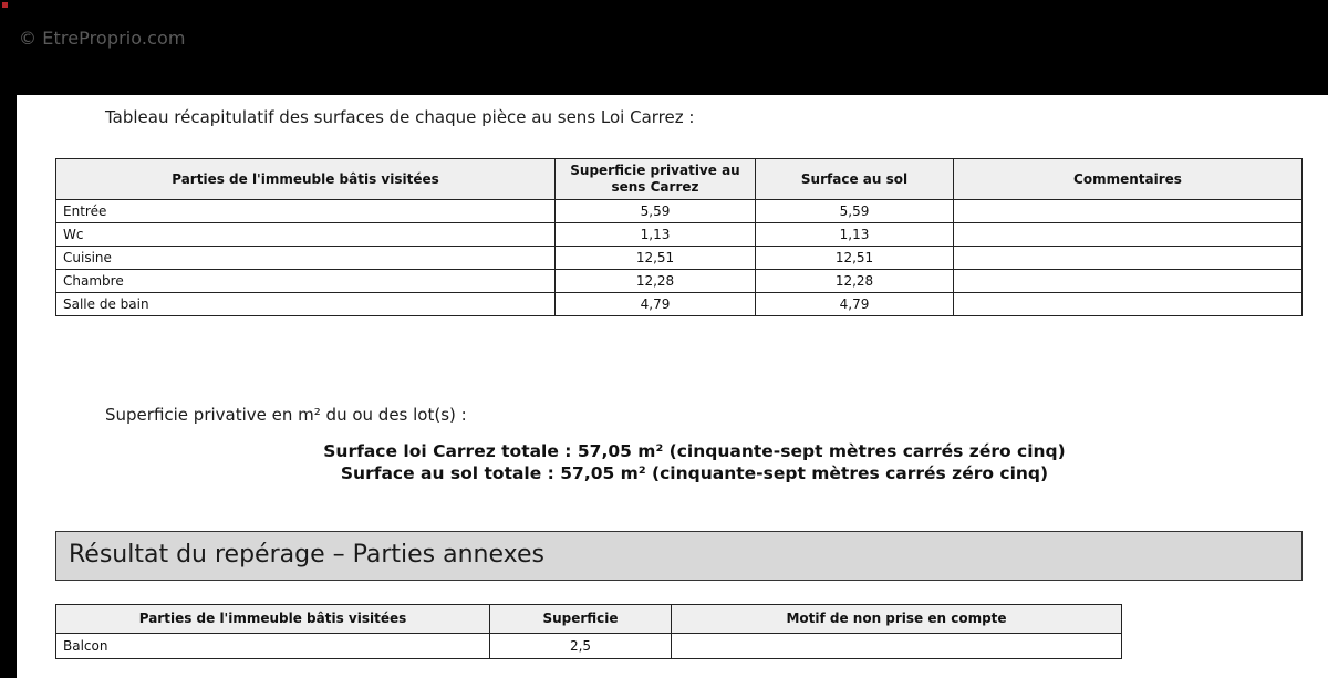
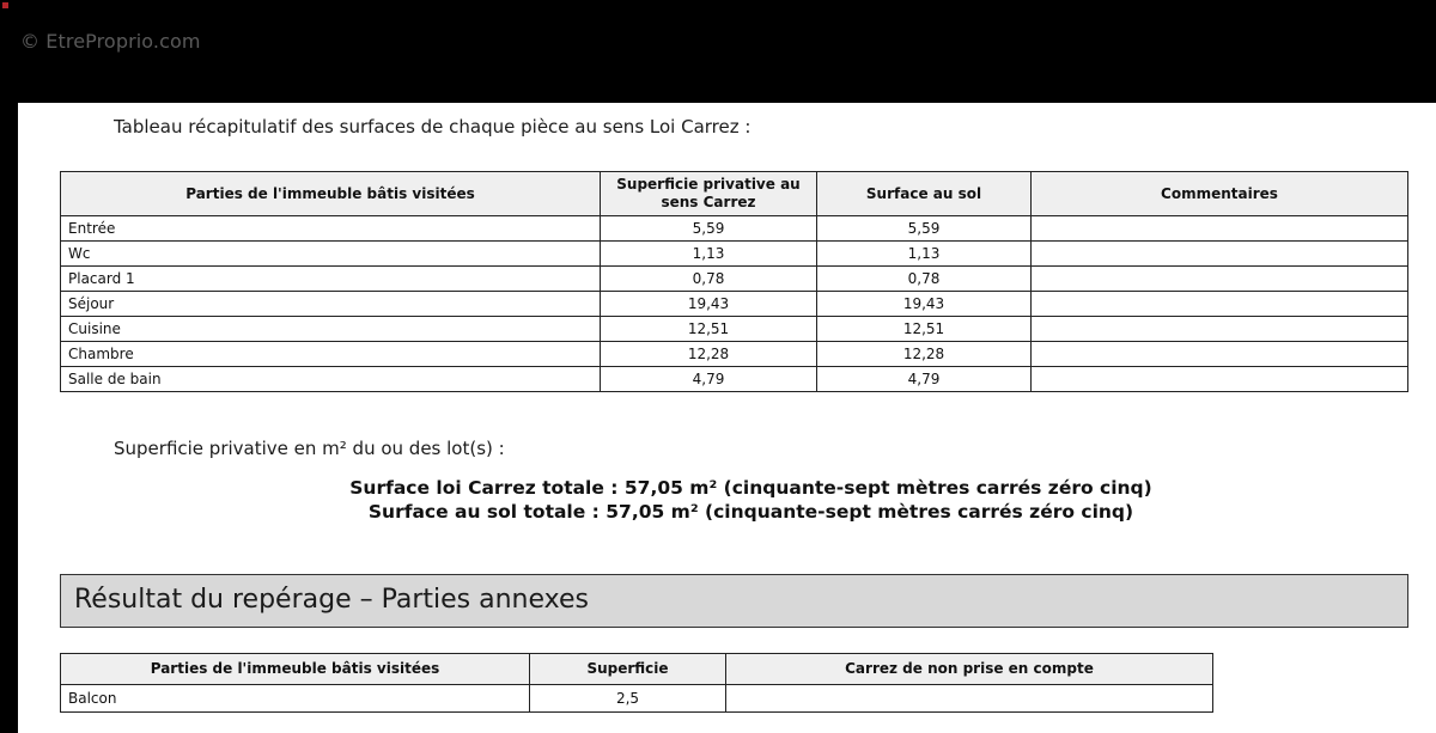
  © EtreProprio.com
  Tableau récapitulatif des surfaces de chaque pièce au sens Loi Carrez :
  Parties de l'immeuble bâtis visitées	Superficie privative au sens Carrez	Surface au sol	Commentaires
  Entrée	5,59	5,59
  Wc	1,13	1,13
+ Placard 1	0,78	0,78
+ Séjour	19,43	19,43
  Cuisine	12,51	12,51
  Chambre	12,28	12,28
  Salle de bain	4,79	4,79
  Superficie privative en m² du ou des lot(s) :
  Surface loi Carrez totale : 57,05 m² (cinquante-sept mètres carrés zéro cinq)
  Surface au sol totale : 57,05 m² (cinquante-sept mètres carrés zéro cinq)
  Résultat du repérage – Parties annexes
- Parties de l'immeuble bâtis visitées	Superficie	Motif de non prise en compte
+ Parties de l'immeuble bâtis visitées	Superficie	Carrez de non prise en compte
  Balcon	2,5
